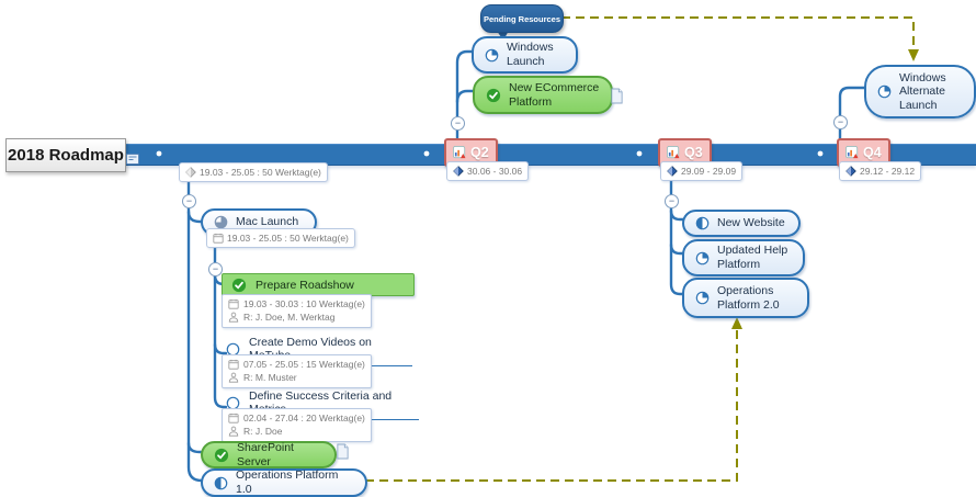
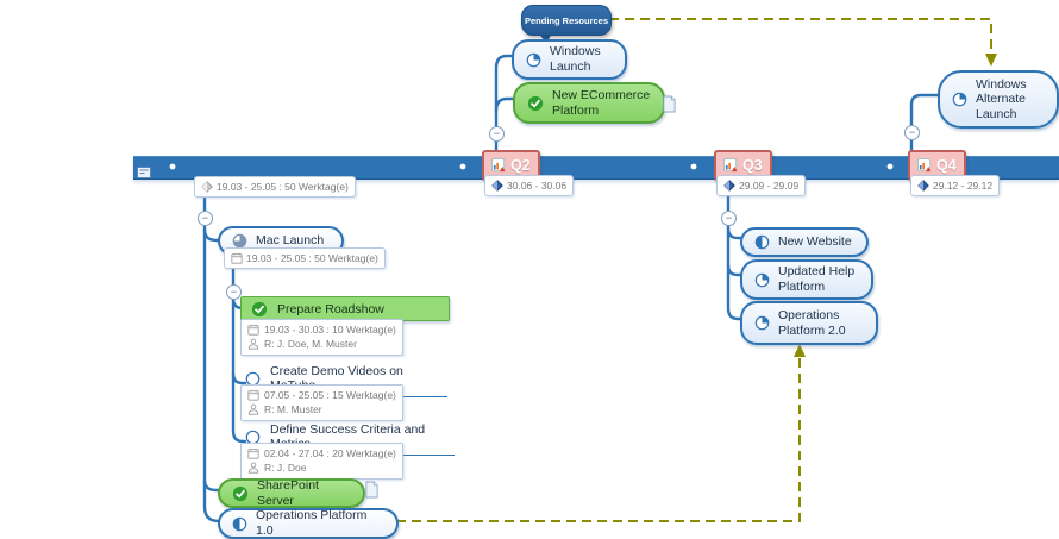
- 2018 Roadmap
  19.03 - 25.05 : 50 Werktag(e)
  Q2
  30.06 - 30.06
  Q3
  29.09 - 29.09
  Q4
  29.12 - 29.12
  Pending Resources
  Windows Launch
  New ECommerce Platform
  Windows Alternate Launch
  New Website
  Updated Help Platform
  Operations Platform 2.0
  Mac Launch
  19.03 - 25.05 : 50 Werktag(e)
  Prepare Roadshow
  19.03 - 30.03 : 10 Werktag(e)
- R: J. Doe, M. Werktag
+ R: J. Doe, M. Muster
  Create Demo Videos on
  07.05 - 25.05 : 15 Werktag(e)
  R: M. Muster
  Define Success Criteria and
  02.04 - 27.04 : 20 Werktag(e)
  R: J. Doe
  SharePoint Server
  Operations Platform 1.0
  −
  −
  −
  −
  −
